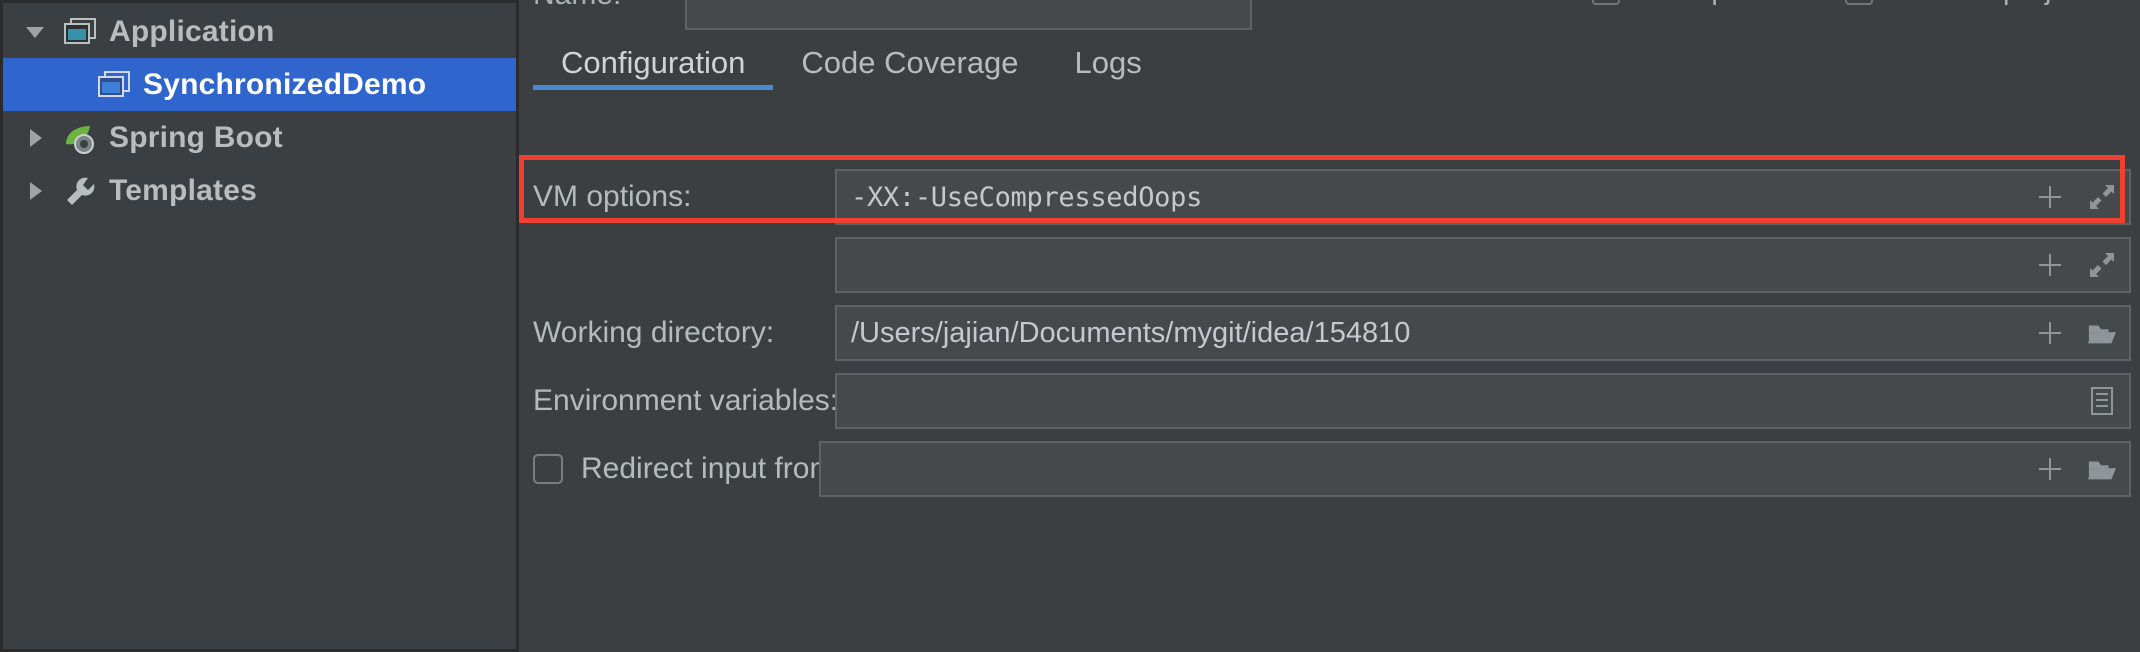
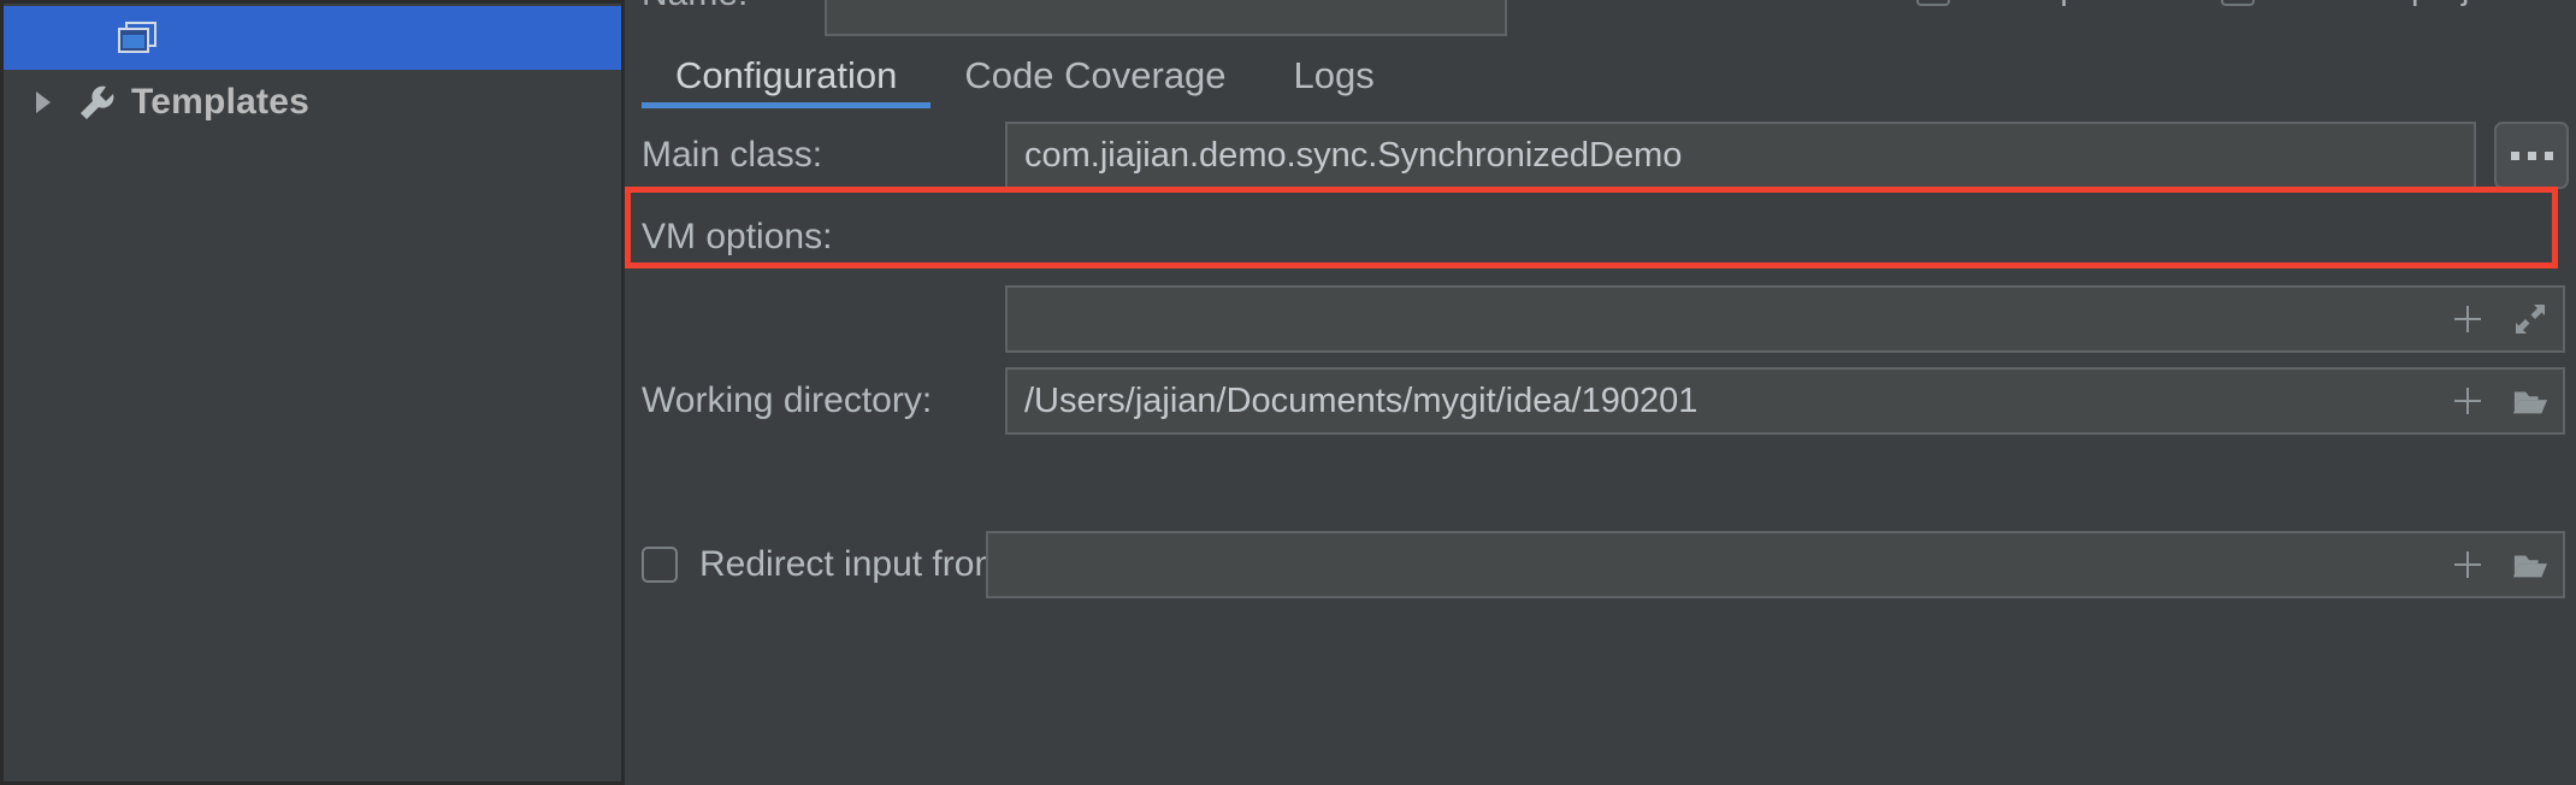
- Application
- SynchronizedDemo
- Spring Boot
  Templates
  Configuration
  Code Coverage
  Logs
+ Main class:
+ com.jiajian.demo.sync.SynchronizedDemo
  VM options:
- -XX:-UseCompressedOops
  Working directory:
- /Users/jajian/Documents/mygit/idea/154810
+ /Users/jajian/Documents/mygit/idea/190201
- Environment variables:
  Redirect input fro
